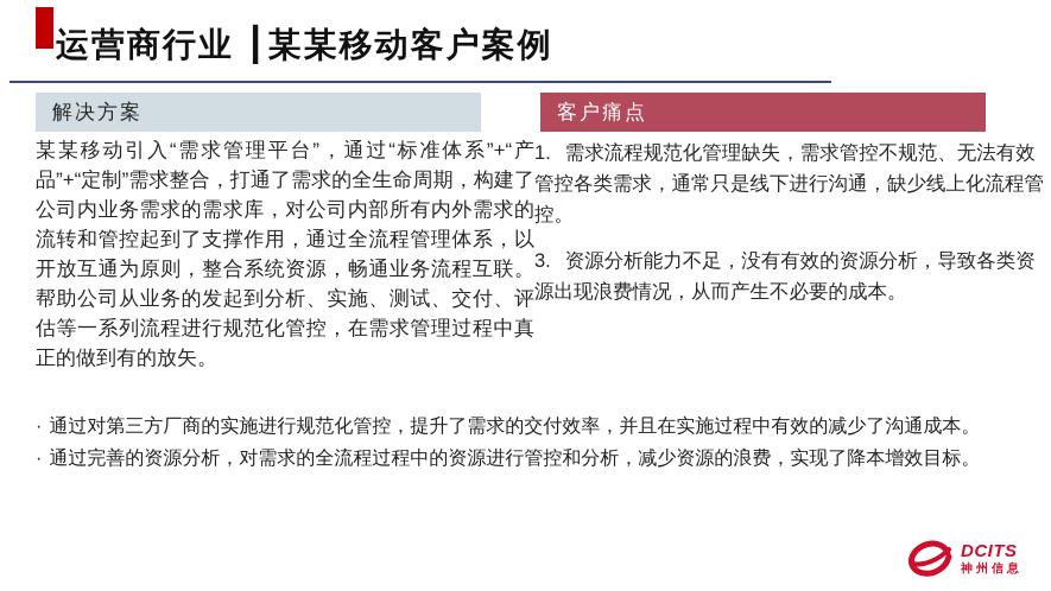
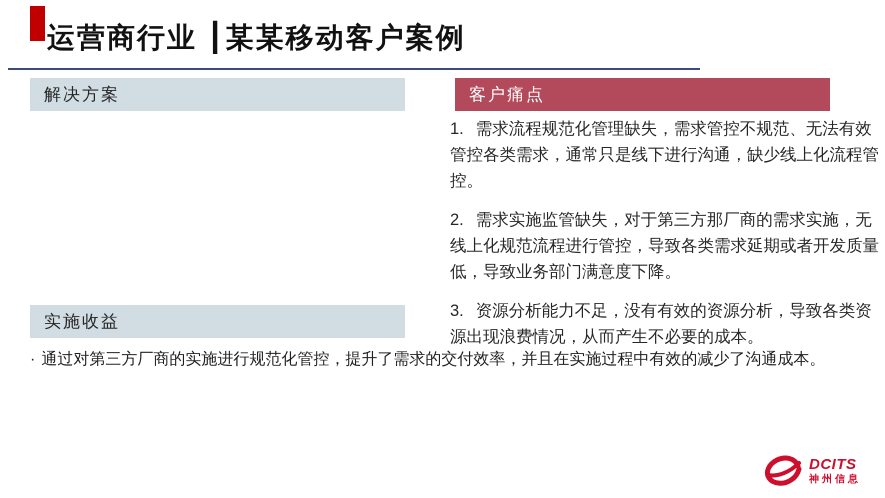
  运营商行业 ┃某某移动客户案例
  解决方案
- 某某移动引入“需求管理平台”，通过“标准体系”+“产品”+“定制”需求整合，打通了需求的全生命周期，构建了公司内业务需求的需求库，对公司内部所有内外需求的流转和管控起到了支撑作用，通过全流程管理体系，以开放互通为原则，整合系统资源，畅通业务流程互联。帮助公司从业务的发起到分析、实施、测试、交付、评估等一系列流程进行规范化管控，在需求管理过程中真正的做到有的放矢。
  客户痛点
  1. 需求流程规范化管理缺失，需求管控不规范、无法有效管控各类需求，通常只是线下进行沟通，缺少线上化流程管控。
+ 2. 需求实施监管缺失，对于第三方那厂商的需求实施，无线上化规范流程进行管控，导致各类需求延期或者开发质量低，导致业务部门满意度下降。
  3. 资源分析能力不足，没有有效的资源分析，导致各类资源出现浪费情况，从而产生不必要的成本。
+ 实施收益
  · 通过对第三方厂商的实施进行规范化管控，提升了需求的交付效率，并且在实施过程中有效的减少了沟通成本。
- · 通过完善的资源分析，对需求的全流程过程中的资源进行管控和分析，减少资源的浪费，实现了降本增效目标。
  DCITS
  神州信息
